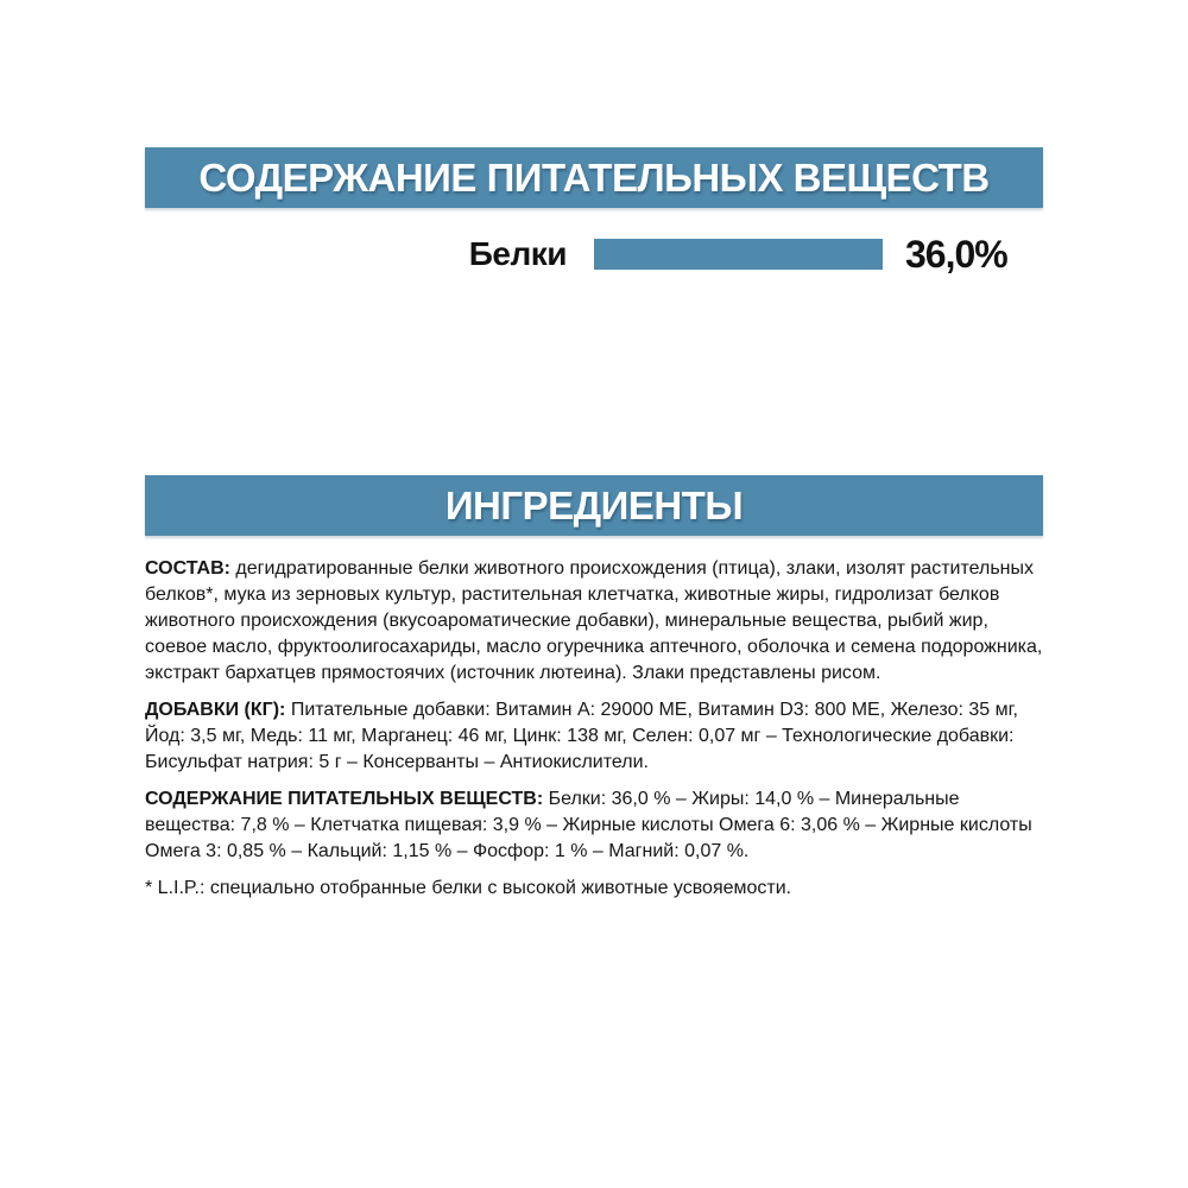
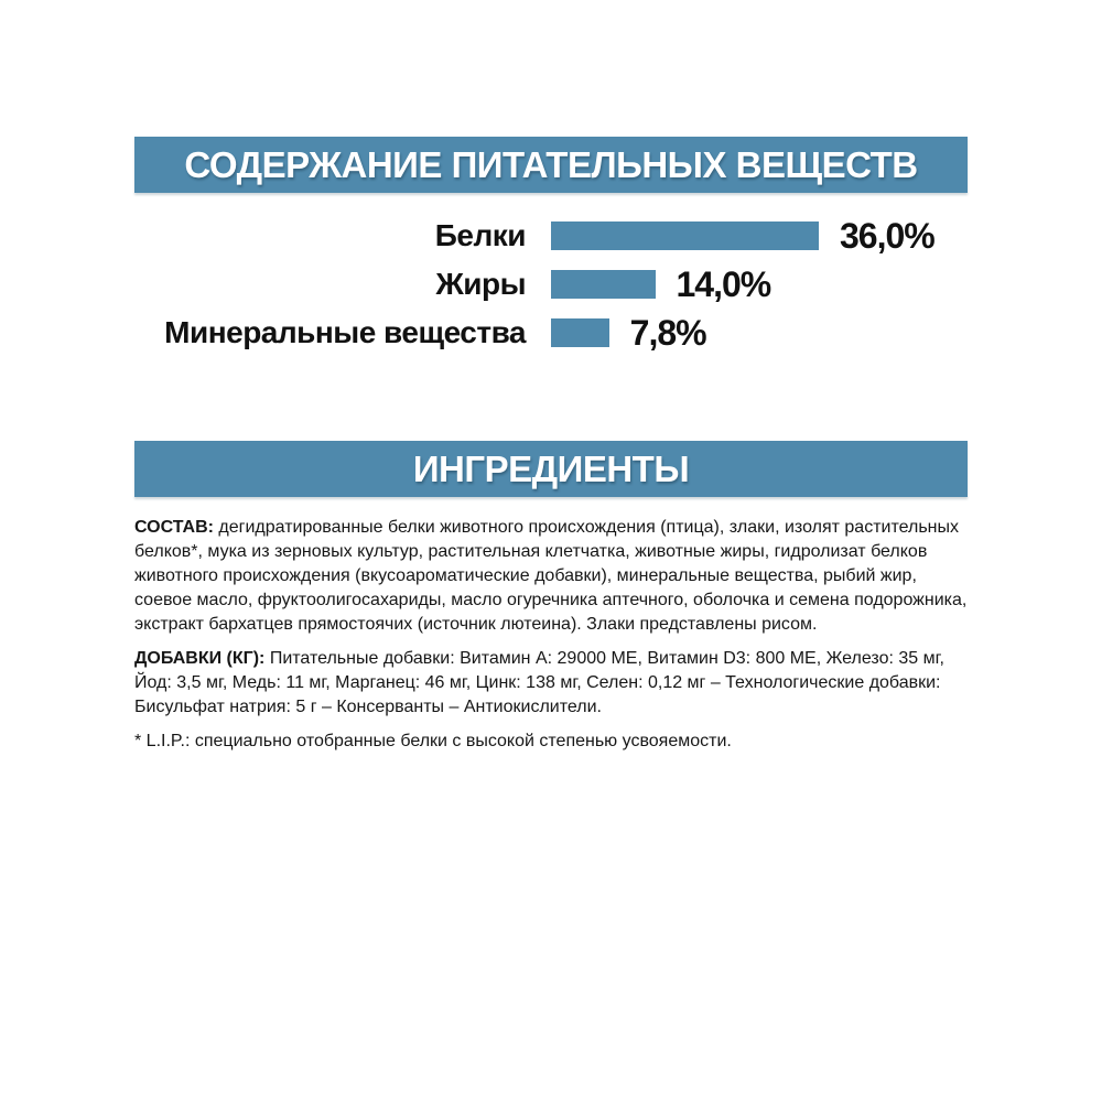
  СОДЕРЖАНИЕ ПИТАТЕЛЬНЫХ ВЕЩЕСТВ
  Белки
  36,0%
+ Жиры
+ 14,0%
+ Минеральные вещества
+ 7,8%
  ИНГРЕДИЕНТЫ
  СОСТАВ: дегидратированные белки животного происхождения (птица), злаки, изолят растительных белков*, мука из зерновых культур, растительная клетчатка, животные жиры, гидролизат белков животного происхождения (вкусоароматические добавки), минеральные вещества, рыбий жир, соевое масло, фруктоолигосахариды, масло огуречника аптечного, оболочка и семена подорожника, экстракт бархатцев прямостоячих (источник лютеина). Злаки представлены рисом.
- ДОБАВКИ (КГ): Питательные добавки: Витамин A: 29000 МЕ, Витамин D3: 800 МЕ, Железо: 35 мг, Йод: 3,5 мг, Медь: 11 мг, Марганец: 46 мг, Цинк: 138 мг, Селен: 0,07 мг – Технологические добавки: Бисульфат натрия: 5 г – Консерванты – Антиокислители.
+ ДОБАВКИ (КГ): Питательные добавки: Витамин A: 29000 МЕ, Витамин D3: 800 МЕ, Железо: 35 мг, Йод: 3,5 мг, Медь: 11 мг, Марганец: 46 мг, Цинк: 138 мг, Селен: 0,12 мг – Технологические добавки: Бисульфат натрия: 5 г – Консерванты – Антиокислители.
- СОДЕРЖАНИЕ ПИТАТЕЛЬНЫХ ВЕЩЕСТВ: Белки: 36,0 % – Жиры: 14,0 % – Минеральные вещества: 7,8 % – Клетчатка пищевая: 3,9 % – Жирные кислоты Омега 6: 3,06 % – Жирные кислоты Омега 3: 0,85 % – Кальций: 1,15 % – Фосфор: 1 % – Магний: 0,07 %.
- * L.I.P.: специально отобранные белки с высокой животные усвояемости.
+ * L.I.P.: специально отобранные белки с высокой степенью усвояемости.
